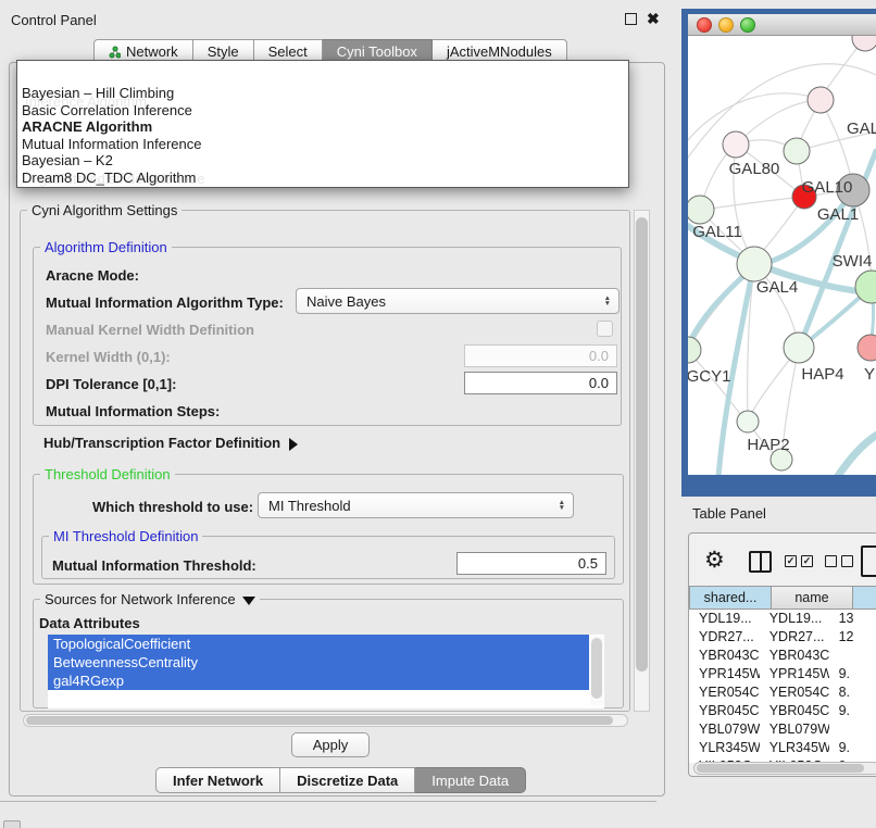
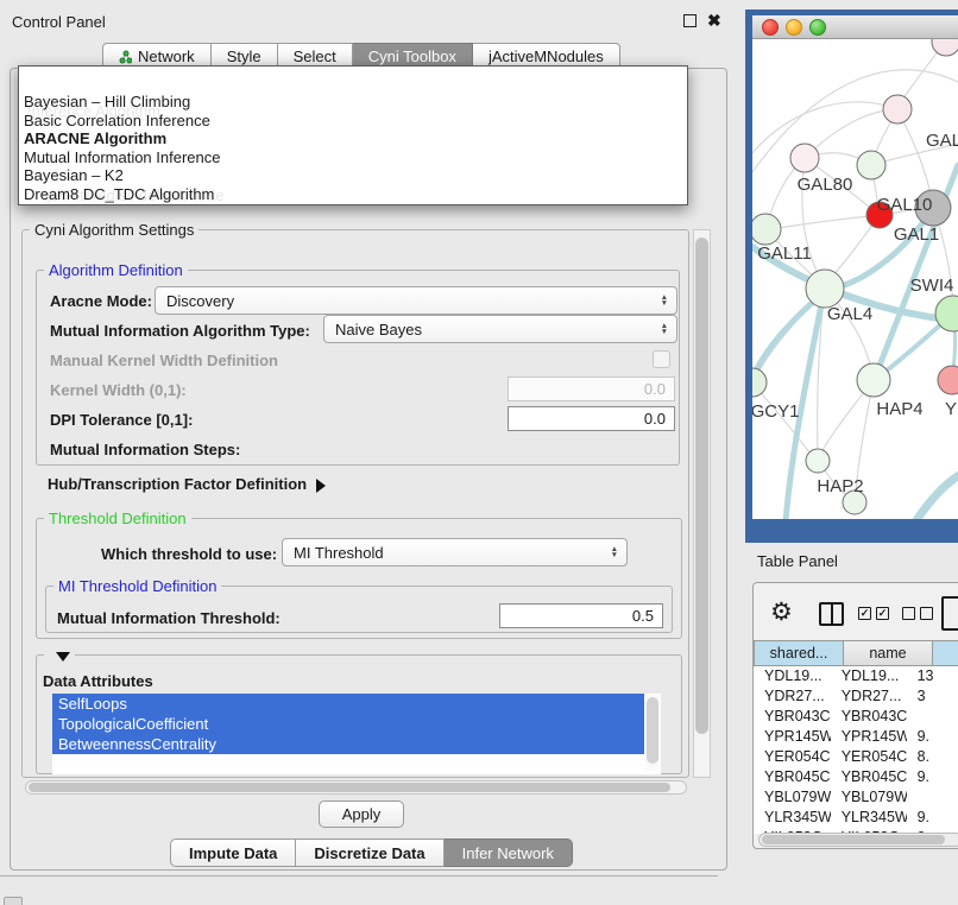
  Control Panel
  ✖
  Network
  Style
  Select
  Cyni Toolbox
  jActiveMNodules
  Cyni Algorithm Settings
  Algorithm Definition
  Aracne Mode:
+ Discovery
  Mutual Information Algorithm Type:
  Naive Bayes
  Manual Kernel Width Definition
  Kernel Width (0,1):
  0.0
  DPI Tolerance [0,1]:
  0.0
  Mutual Information Steps:
  Hub/Transcription Factor Definition
  Threshold Definition
  Which threshold to use:
  MI Threshold
  MI Threshold Definition
  Mutual Information Threshold:
  0.5
- Sources for Network Inference
  Data Attributes
+ SelfLoops
  TopologicalCoefficient
  BetweennessCentrality
- gal4RGexp
  Apply
- Infer Network
+ Impute Data
  Discretize Data
- Impute Data
+ Infer Network
  Inference Algorithm
  galFiltered.sif default node
  Bayesian – Hill Climbing
  Basic Correlation Inference
  ARACNE Algorithm
  Mutual Information Inference
  Bayesian – K2
  Dream8 DC_TDC Algorithm
  GAL
  GAL80
  GAL10
  GAL1
  GAL11
  GAL4
  SWI4
  GCY1
  HAP4
  Y
  HAP2
  Table Panel
  ⚙
  ✓
  ✓
  shared...
  name
  YDL19...
  YDL19...
  13
  YDR27...
  YDR27...
- 12
+ 3
  YBR043C
  YBR043C
  YPR145W
  YPR145W
  9.
  YER054C
  YER054C
  8.
  YBR045C
  YBR045C
  9.
  YBL079W
  YBL079W
  YLR345W
  YLR345W
  9.
